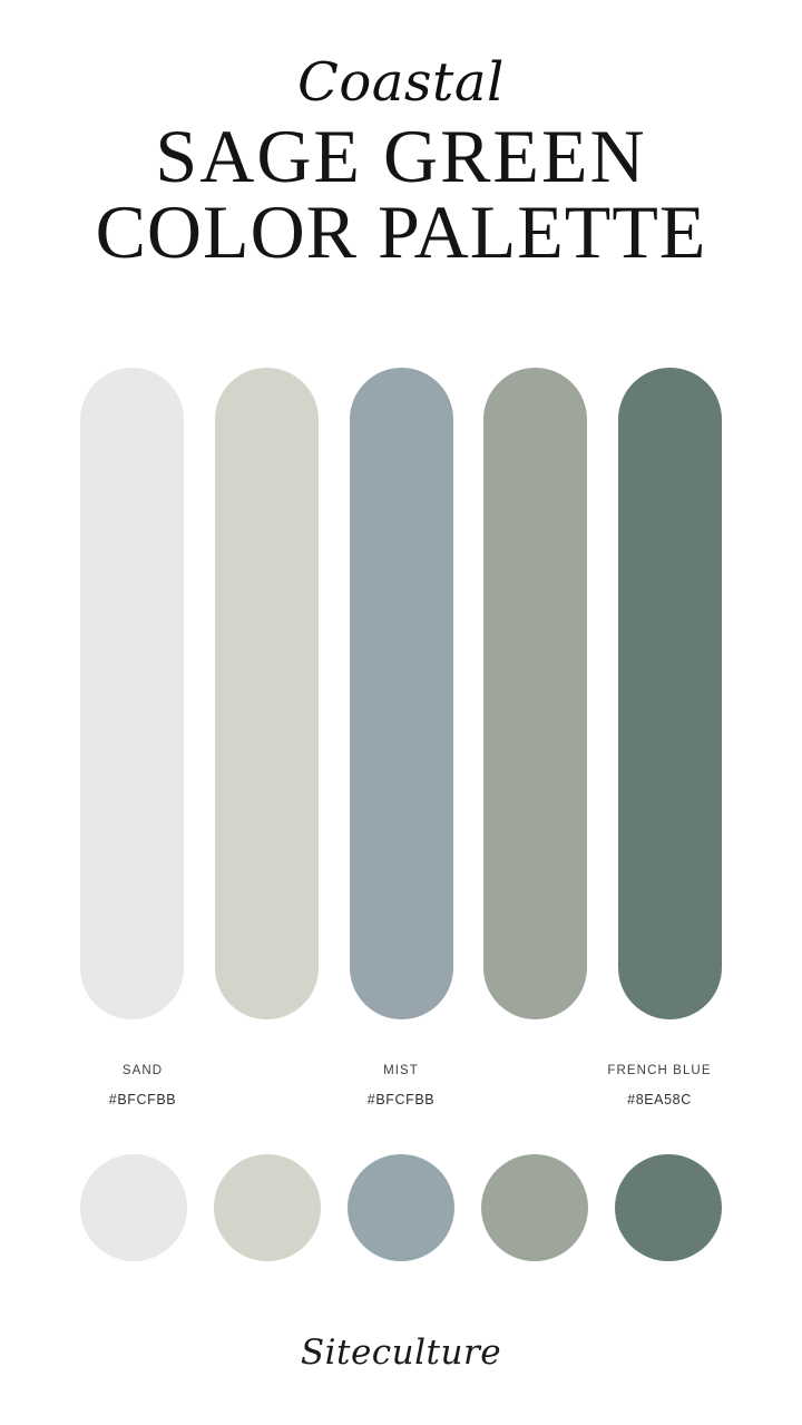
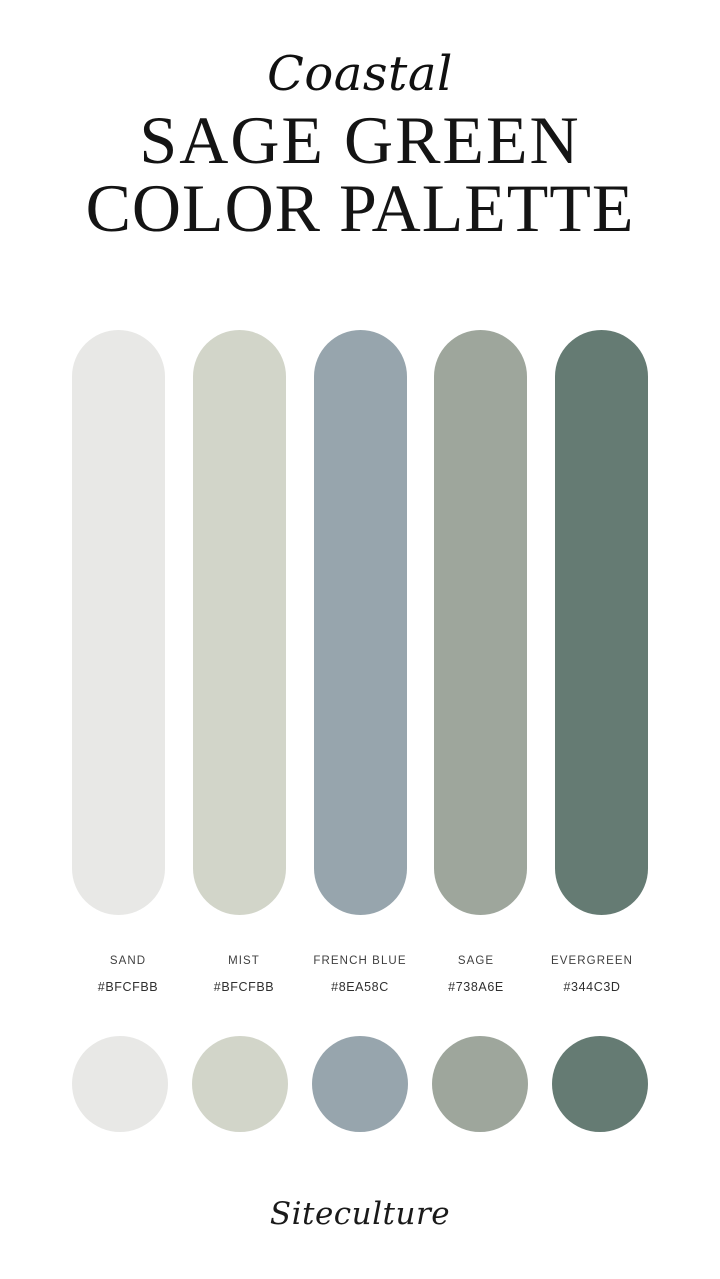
  Coastal
  SAGE GREEN
  COLOR PALETTE
  SAND
  #BFCFBB
  MIST
  #BFCFBB
  FRENCH BLUE
  #8EA58C
+ SAGE
+ #738A6E
+ EVERGREEN
+ #344C3D
  Siteculture
